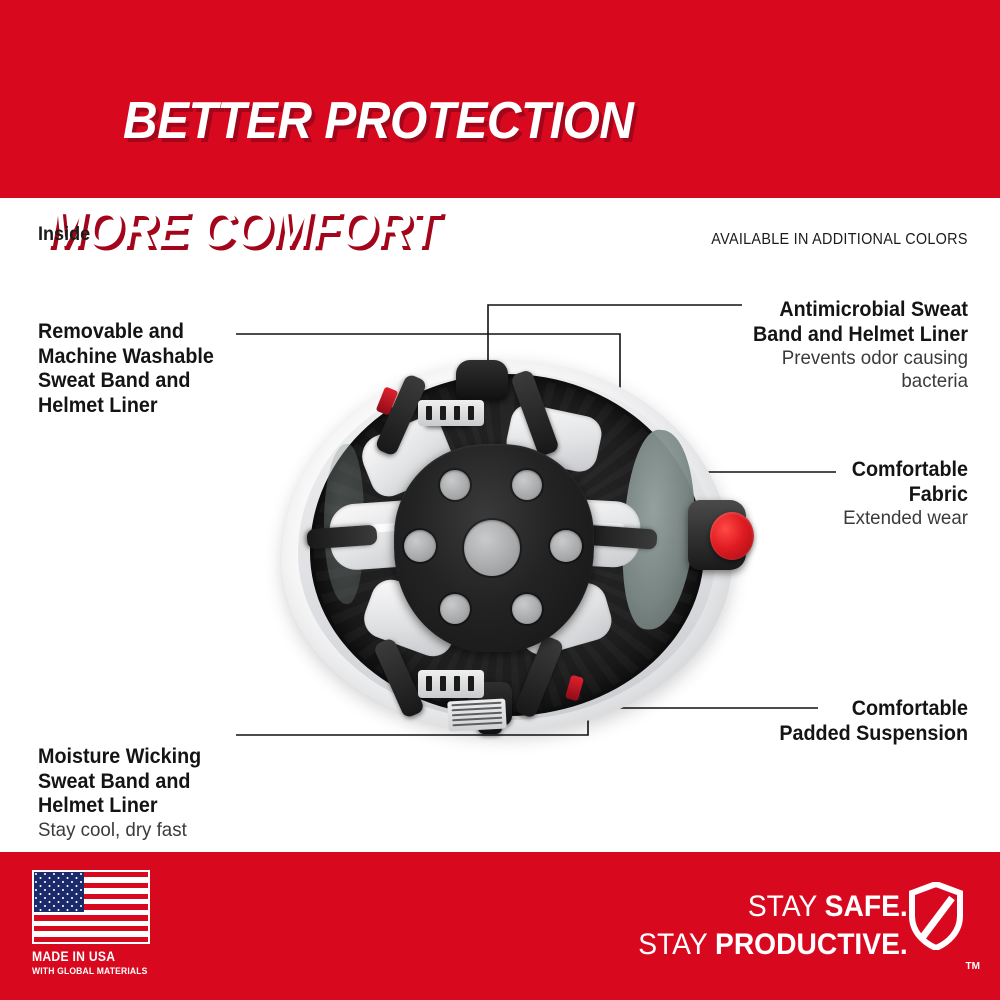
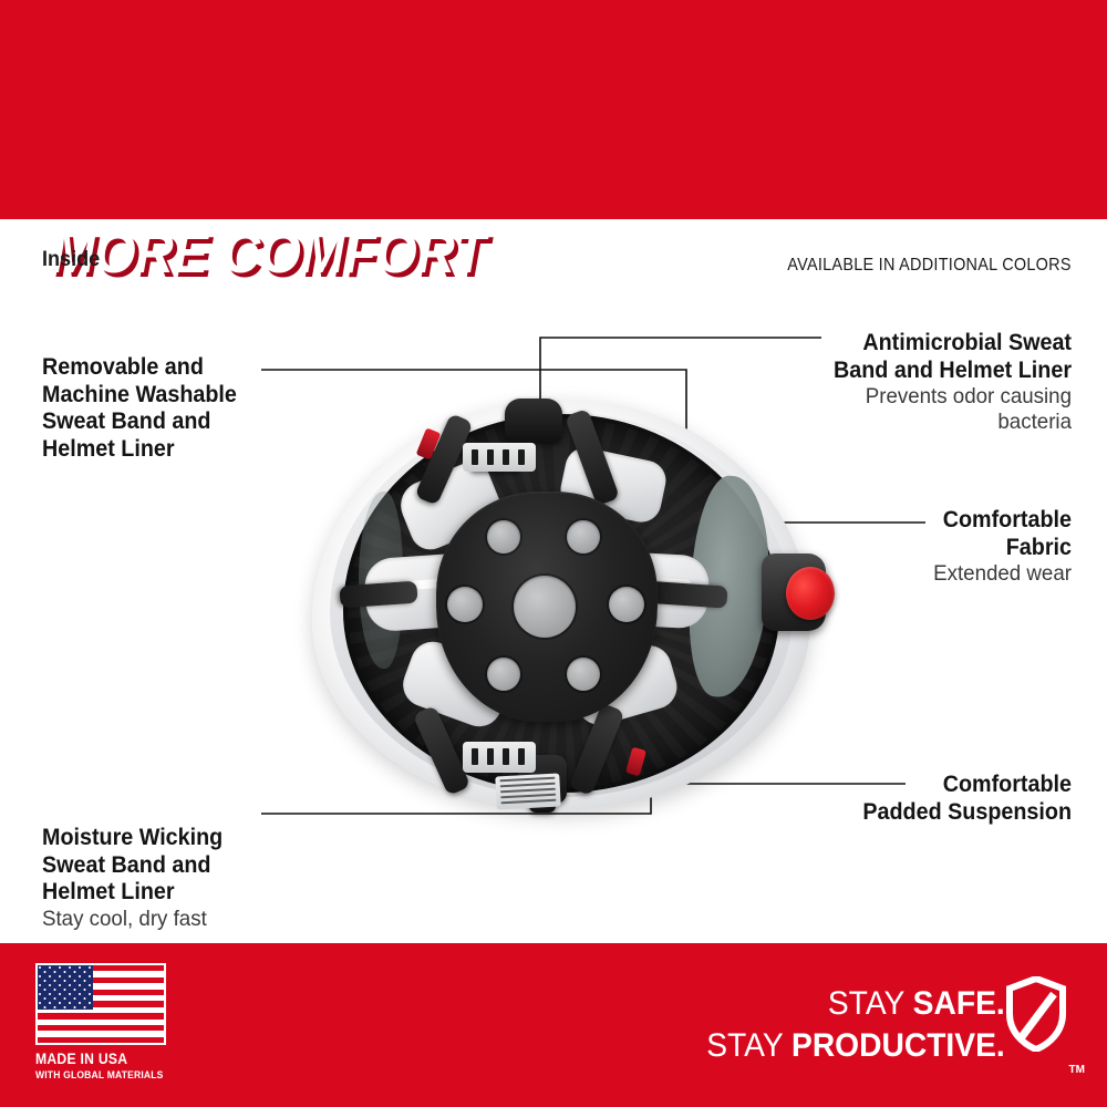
- BETTER PROTECTION
  MORE COMFORT
  Inside
  AVAILABLE IN ADDITIONAL COLORS
  Removable and
  Machine Washable
  Sweat Band and
  Helmet Liner
  Moisture Wicking
  Sweat Band and
  Helmet Liner
  Stay cool, dry fast
  Antimicrobial Sweat
  Band and Helmet Liner
  Prevents odor causing
  bacteria
  Comfortable
  Fabric
  Extended wear
  Comfortable
  Padded Suspension
  MADE IN USA
  WITH GLOBAL MATERIALS
  STAY SAFE.
  STAY PRODUCTIVE.
  TM
